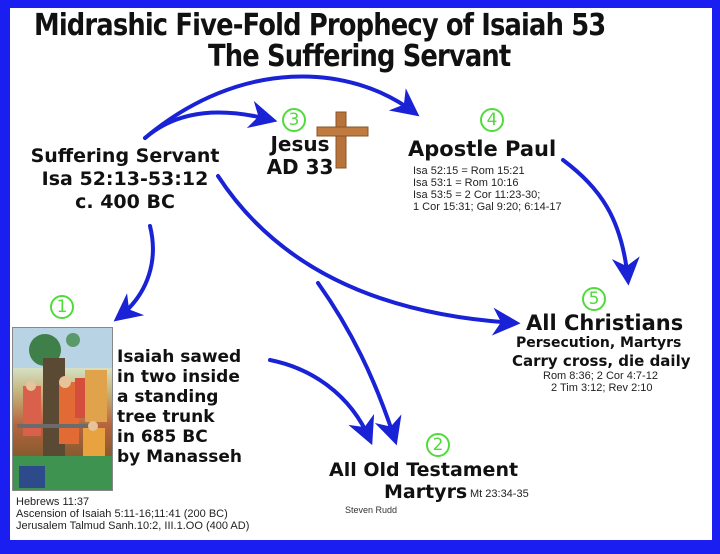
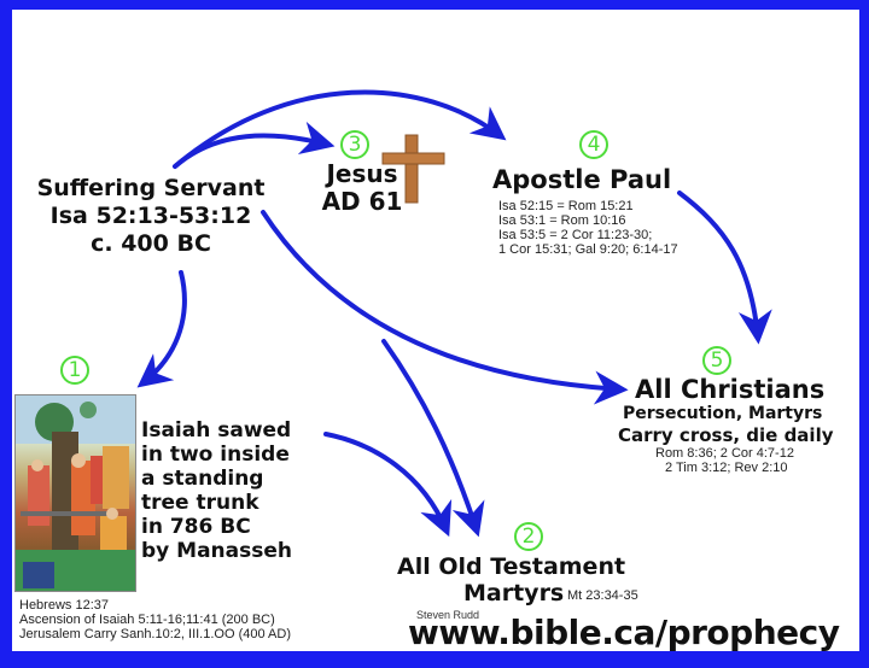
- Midrashic Five-Fold Prophecy of Isaiah 53
- The Suffering Servant
  Suffering Servant
  Isa 52:13-53:12
  c. 400 BC
  3
  Jesus
- AD 33
+ AD 61
  4
  Apostle Paul
  Isa 52:15 = Rom 15:21
  Isa 53:1 = Rom 10:16
  Isa 53:5 = 2 Cor 11:23-30;
  1 Cor 15:31; Gal 9:20; 6:14-17
  5
  All Christians
  Persecution, Martyrs
  Carry cross, die daily
  Rom 8:36; 2 Cor 4:7-12
  2 Tim 3:12; Rev 2:10
  1
  Isaiah sawed
  in two inside
  a standing
  tree trunk
- in 685 BC
+ in 786 BC
  by Manasseh
- Hebrews 11:37
+ Hebrews 12:37
  Ascension of Isaiah 5:11-16;11:41 (200 BC)
- Jerusalem Talmud Sanh.10:2, III.1.OO (400 AD)
+ Jerusalem Carry Sanh.10:2, III.1.OO (400 AD)
  2
  All Old Testament
  Martyrs
  Mt 23:34-35
  Steven Rudd
+ www.bible.ca/prophecy
